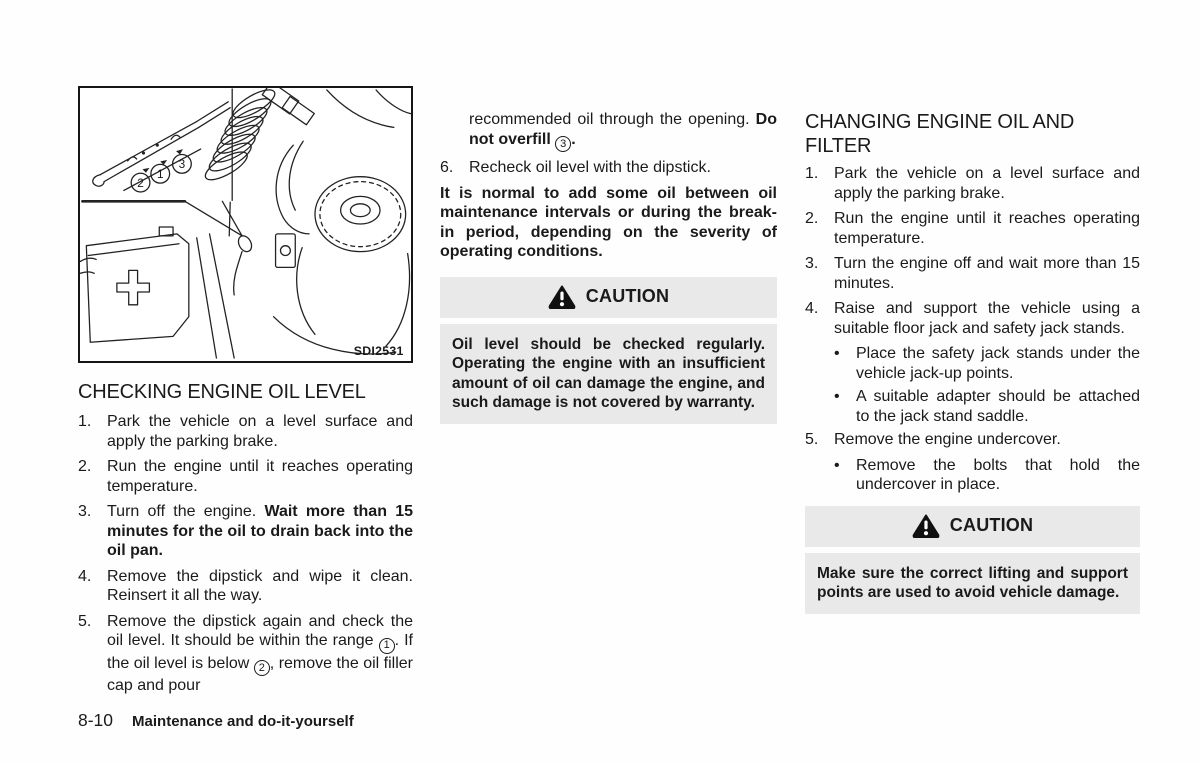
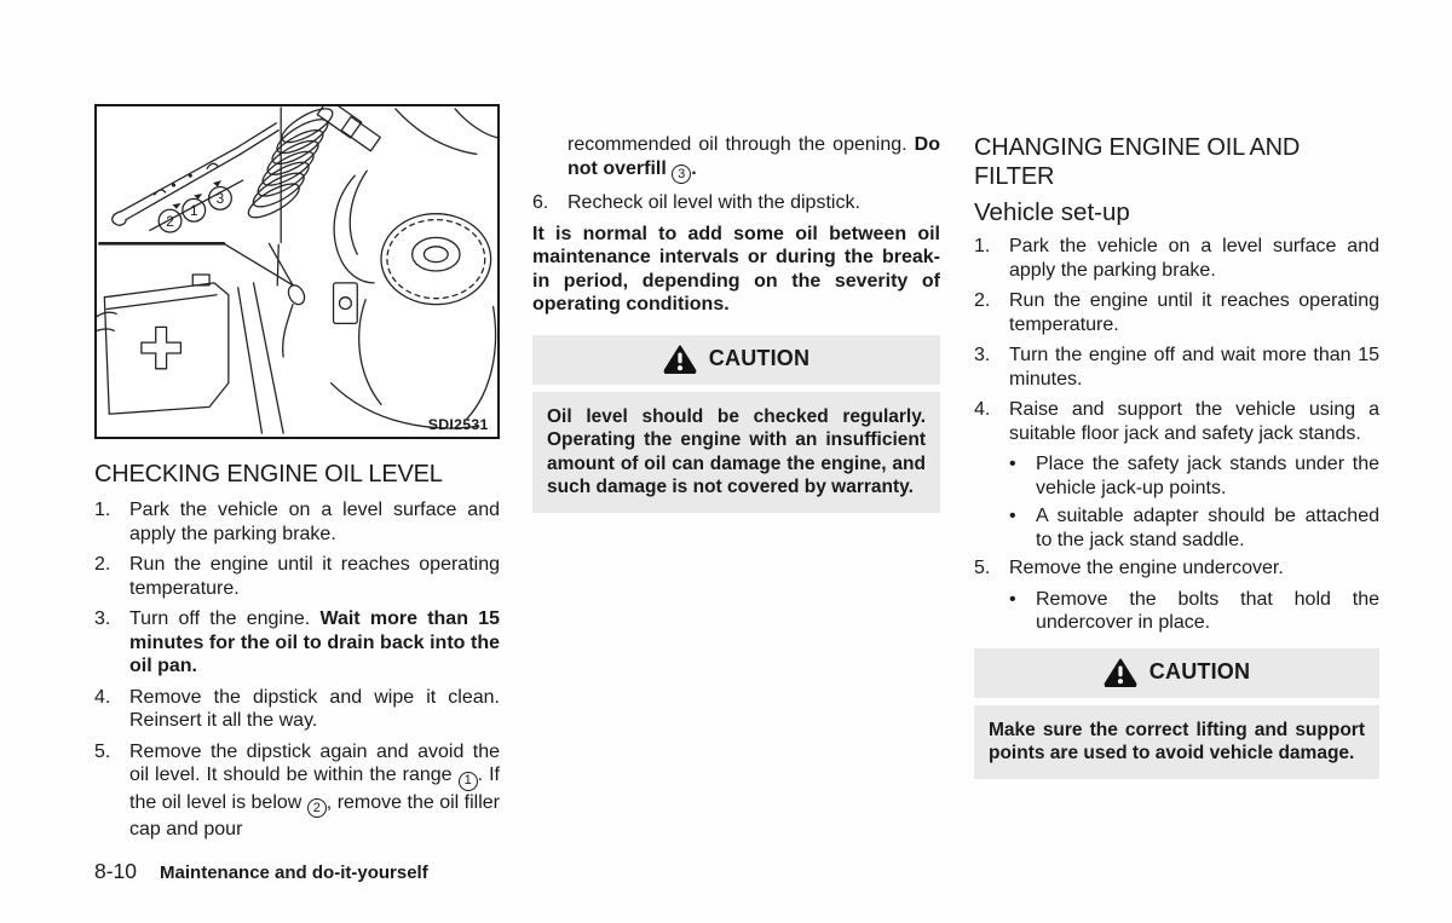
  2
  1
  3
  SDI2531
  CHECKING ENGINE OIL LEVEL
  1.
  Park the vehicle on a level surface and apply the parking brake.
  2.
  Run the engine until it reaches operating temperature.
  3.
  Turn off the engine. Wait more than 15 minutes for the oil to drain back into the oil pan.
  4.
  Remove the dipstick and wipe it clean. Reinsert it all the way.
  5.
- Remove the dipstick again and check the oil level. It should be within the range 1 . If the oil level is below 2 , remove the oil filler cap and pour
+ Remove the dipstick again and avoid the oil level. It should be within the range 1 . If the oil level is below 2 , remove the oil filler cap and pour
  recommended oil through the opening. Do not overfill 3 .
  6.
  Recheck oil level with the dipstick.
  It is normal to add some oil between oil maintenance intervals or during the break-in period, depending on the severity of operating conditions.
  CAUTION
  Oil level should be checked regularly. Operating the engine with an insufficient amount of oil can damage the engine, and such damage is not covered by warranty.
  CHANGING ENGINE OIL AND FILTER
+ Vehicle set-up
  1.
  Park the vehicle on a level surface and apply the parking brake.
  2.
  Run the engine until it reaches operating temperature.
  3.
  Turn the engine off and wait more than 15 minutes.
  4.
  Raise and support the vehicle using a suitable floor jack and safety jack stands.
  •
  Place the safety jack stands under the vehicle jack-up points.
  •
  A suitable adapter should be attached to the jack stand saddle.
  5.
  Remove the engine undercover.
  •
  Remove the bolts that hold the undercover in place.
  CAUTION
  Make sure the correct lifting and support points are used to avoid vehicle damage.
  8-10
  Maintenance and do-it-yourself
